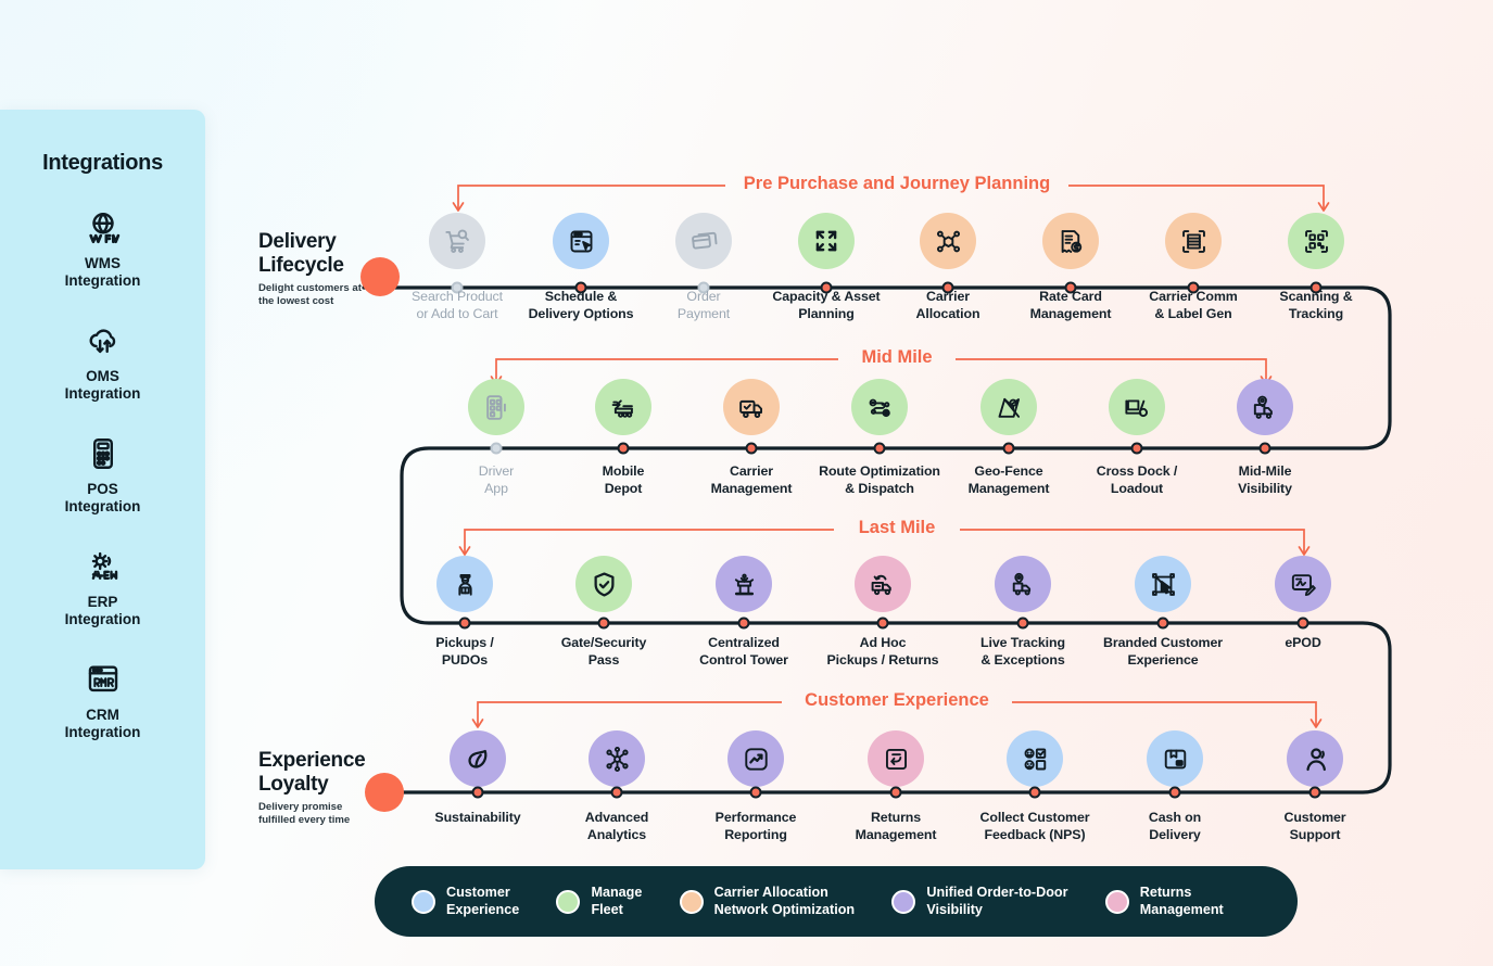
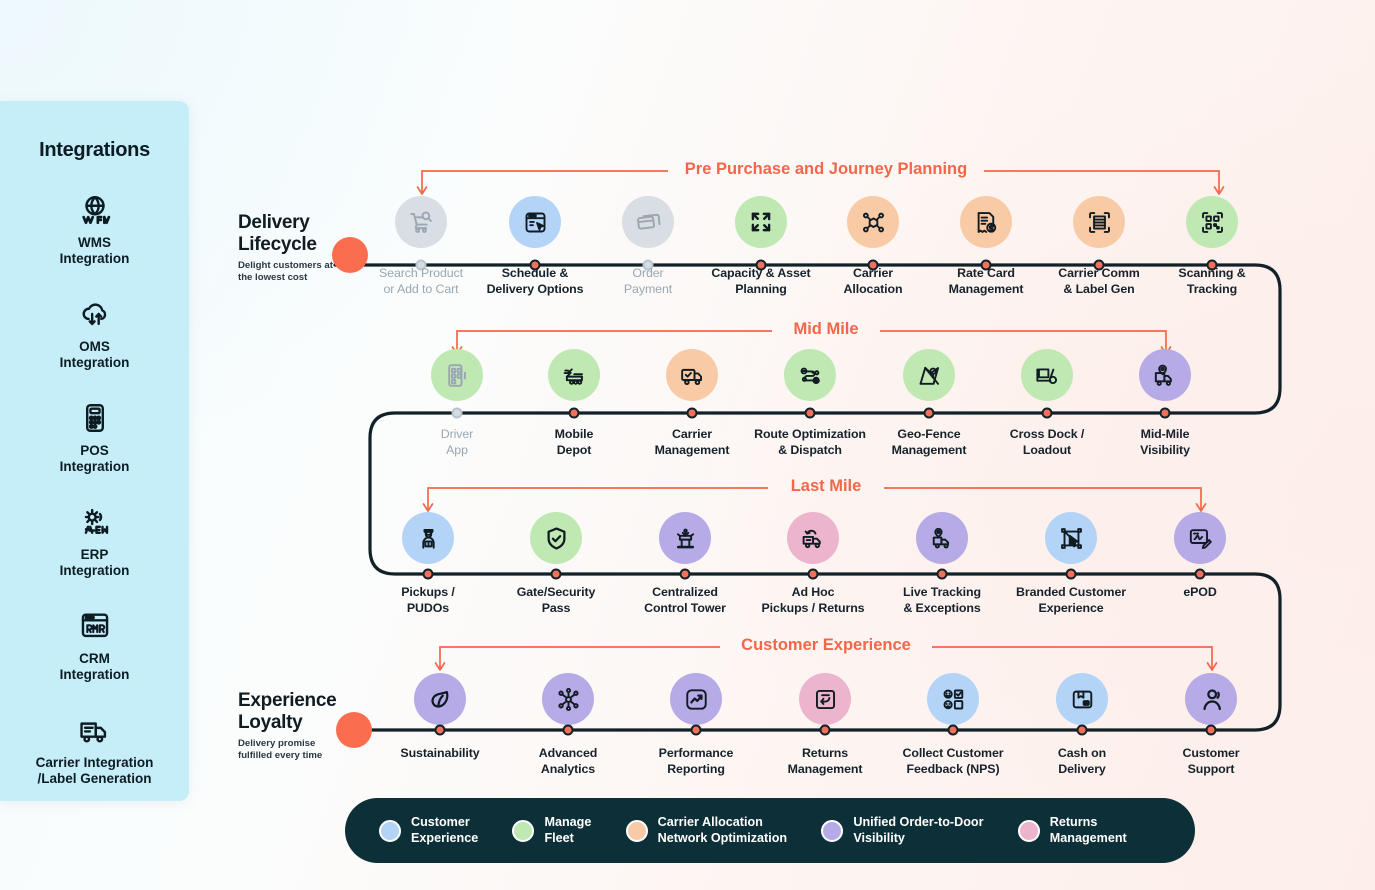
  Integrations
  WMS
  Integration
  OMS
  Integration
  POS
  Integration
  ERP
  Integration
  CRM
  Integration
+ Carrier Integration
+ /Label Generation
  Pre Purchase and Journey Planning
  Mid Mile
  Last Mile
  Customer Experience
  Delivery
  Lifecycle
  Delight customers at
  the lowest cost
  Experience
  Loyalty
  Delivery promise
  fulfilled every time
  Search Product
  or Add to Cart
  Schedule &
  Delivery Options
  Order
  Payment
  Capacity & Asset
  Planning
  Carrier
  Allocation
  Rate Card
  Management
  Carrier Comm
  & Label Gen
  Scanning &
  Tracking
  Driver
  App
  Mobile
  Depot
  Carrier
  Management
  Route Optimization
  & Dispatch
  Geo-Fence
  Management
  Cross Dock /
  Loadout
  Mid-Mile
  Visibility
  Pickups /
  PUDOs
  Gate/Security
  Pass
  Centralized
  Control Tower
  Ad Hoc
  Pickups / Returns
  Live Tracking
  & Exceptions
  Branded Customer
  Experience
  ePOD
  Sustainability
  Advanced
  Analytics
  Performance
  Reporting
  Returns
  Management
  Collect Customer
  Feedback (NPS)
  Cash on
  Delivery
  Customer
  Support
  Customer
  Experience
  Manage
  Fleet
  Carrier Allocation
  Network Optimization
  Unified Order-to-Door
  Visibility
  Returns
  Management
